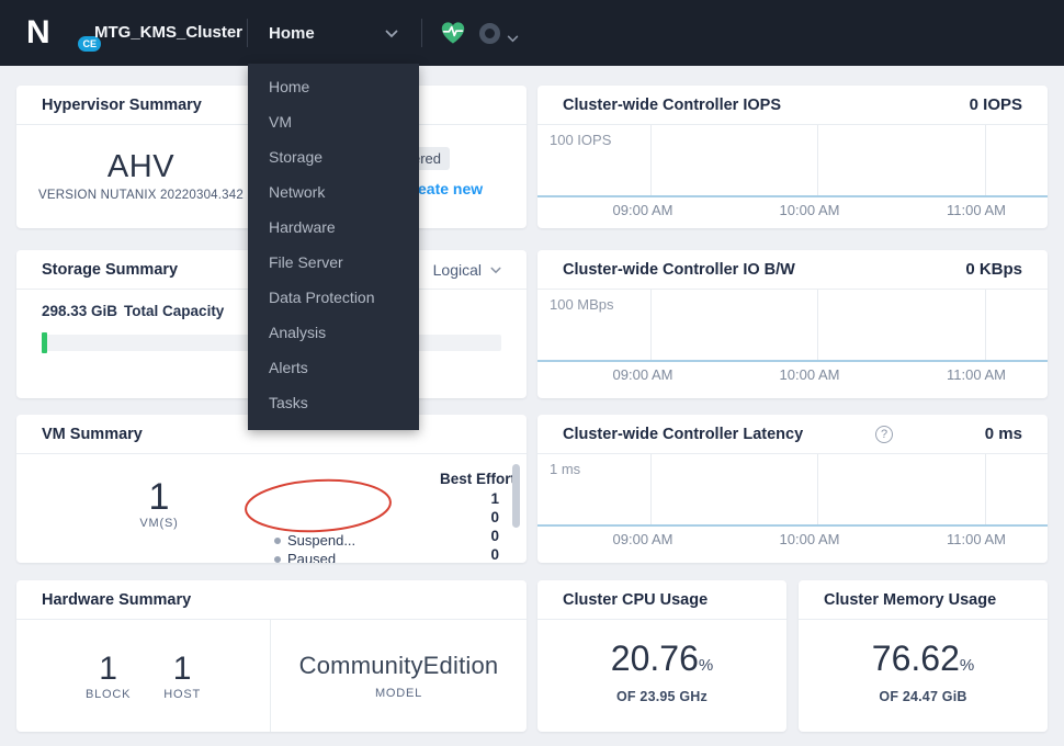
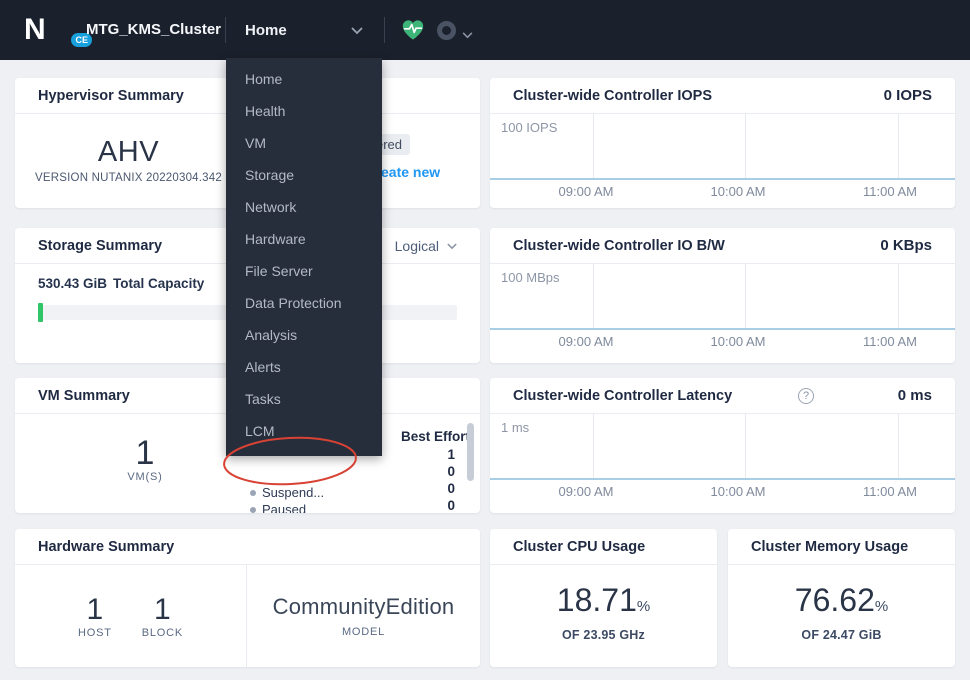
  N
  CE
  MTG_KMS_Cluster
  Home
  Hypervisor Summary
  AHV
  VERSION NUTANIX 20220304.342
  red
  eate new
  Cluster-wide Controller IOPS
  0 IOPS
  100 IOPS
  09:00 AM
  10:00 AM
  11:00 AM
  Storage Summary
  Logical
- 298.33 GiB Total Capacity
+ 530.43 GiB Total Capacity
  Cluster-wide Controller IO B/W
  0 KBps
  100 MBps
  09:00 AM
  10:00 AM
  11:00 AM
  VM Summary
  1
  VM(S)
  Best Effor
  1
  0
  0
  0
  Suspend...
  Paused
  Cluster-wide Controller Latency
  ?
  0 ms
  1 ms
  09:00 AM
  10:00 AM
  11:00 AM
  Hardware Summary
  1
- BLOCK
+ HOST
  1
- HOST
+ BLOCK
  CommunityEdition
  MODEL
  Cluster CPU Usage
- 20.76%
+ 18.71%
  OF 23.95 GHz
  Cluster Memory Usage
  76.62%
  OF 24.47 GiB
  Home
+ Health
  VM
  Storage
  Network
  Hardware
  File Server
  Data Protection
  Analysis
  Alerts
  Tasks
+ LCM
